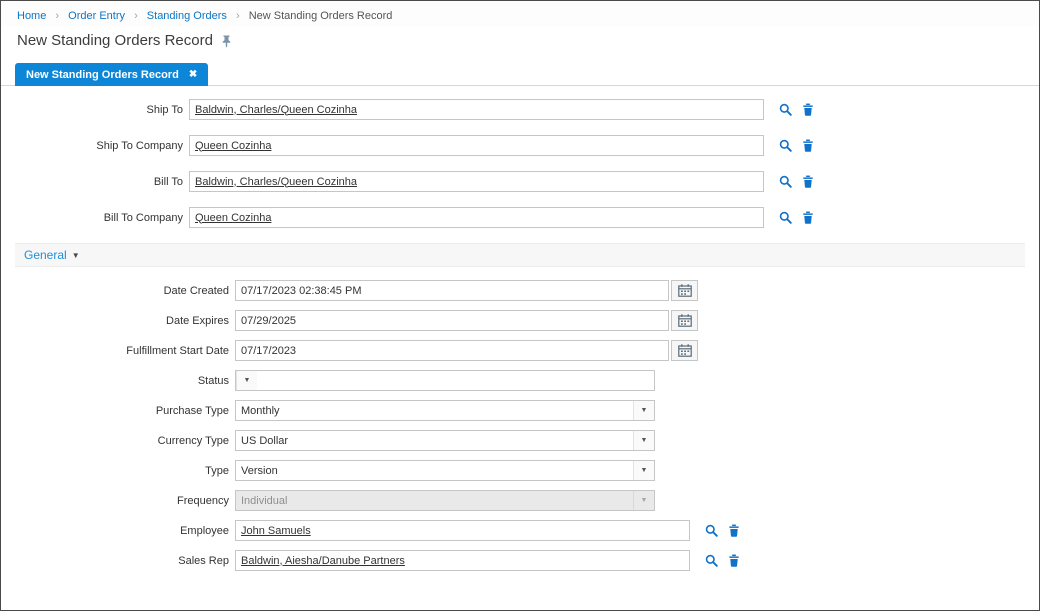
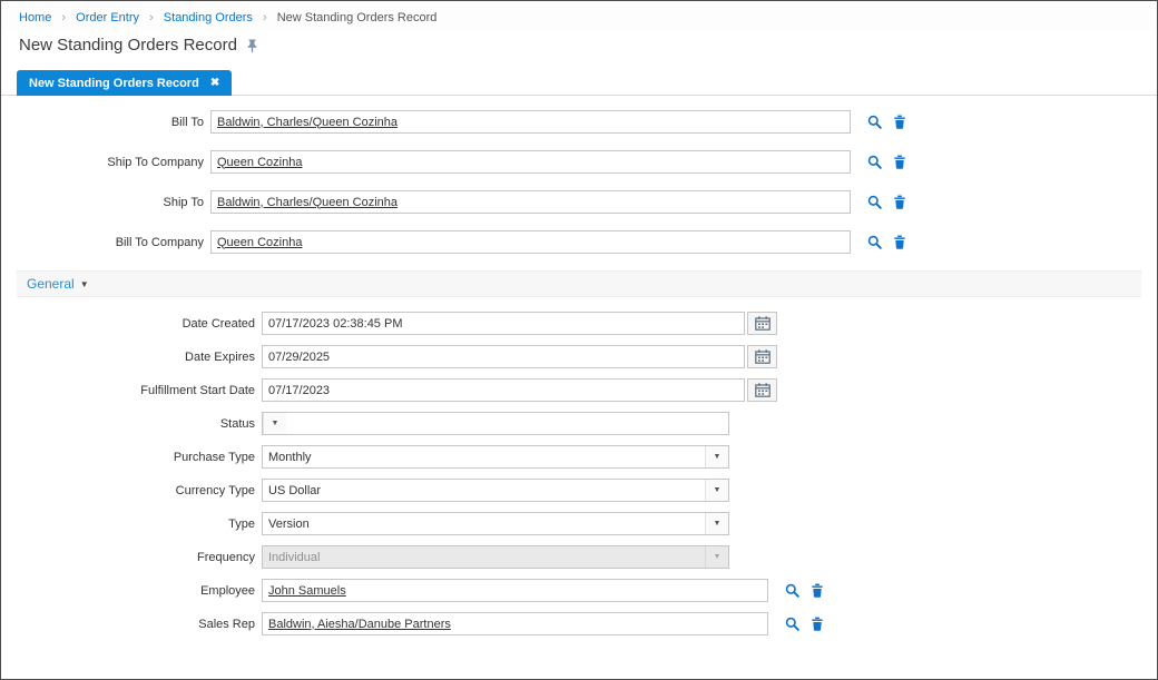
  Home › Order Entry › Standing Orders › New Standing Orders Record
  New Standing Orders Record
  New Standing Orders Record
  ✖
- Ship To
+ Bill To
  Baldwin, Charles/Queen Cozinha
  Ship To Company
  Queen Cozinha
- Bill To
+ Ship To
  Baldwin, Charles/Queen Cozinha
  Bill To Company
  Queen Cozinha
  General
  ▼
  Date Created
  07/17/2023 02:38:45 PM
  Date Expires
  07/29/2025
  Fulfillment Start Date
  07/17/2023
  Status
  Purchase Type
  Monthly
  Currency Type
  US Dollar
  Type
  Version
  Frequency
  Individual
  Employee
  John Samuels
  Sales Rep
  Baldwin, Aiesha/Danube Partners
